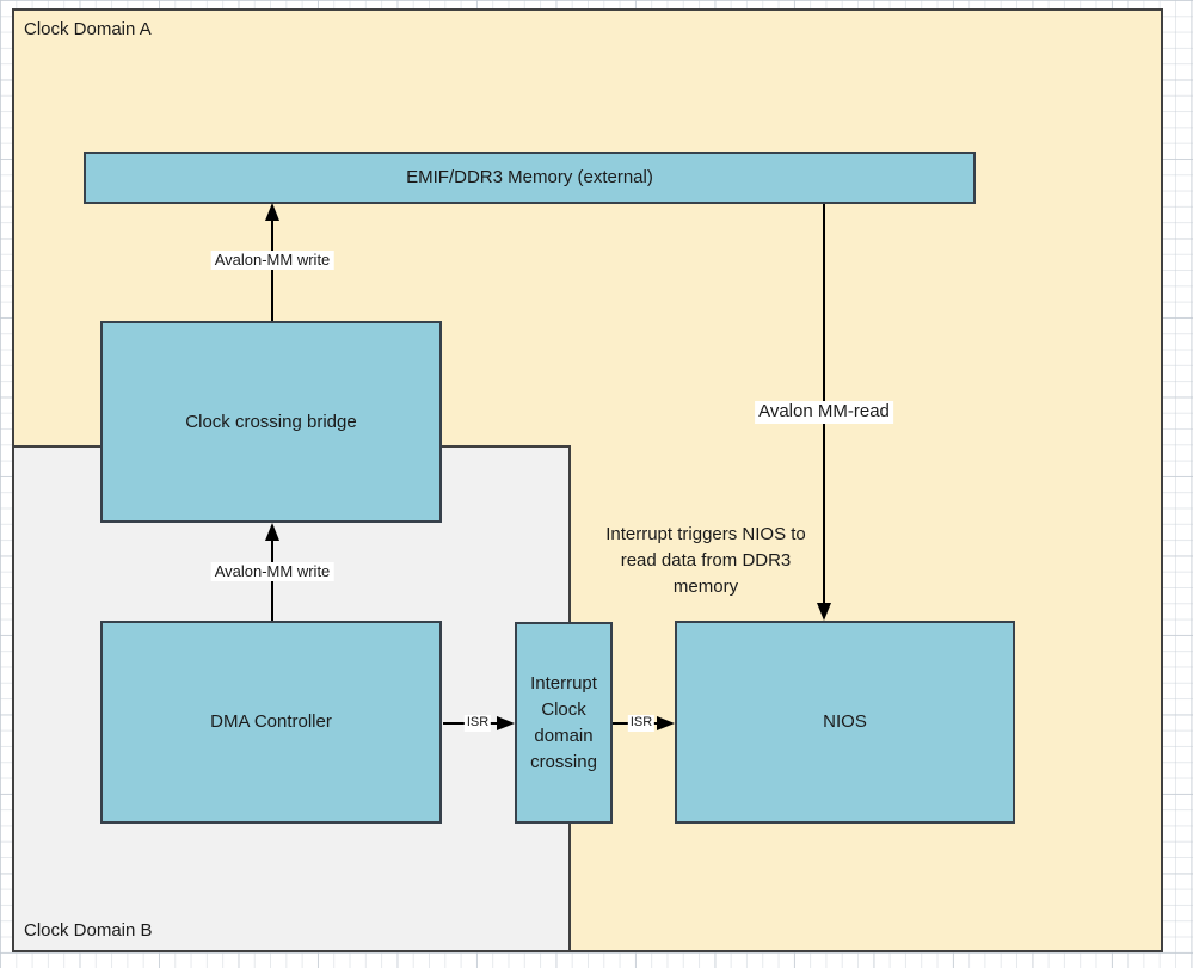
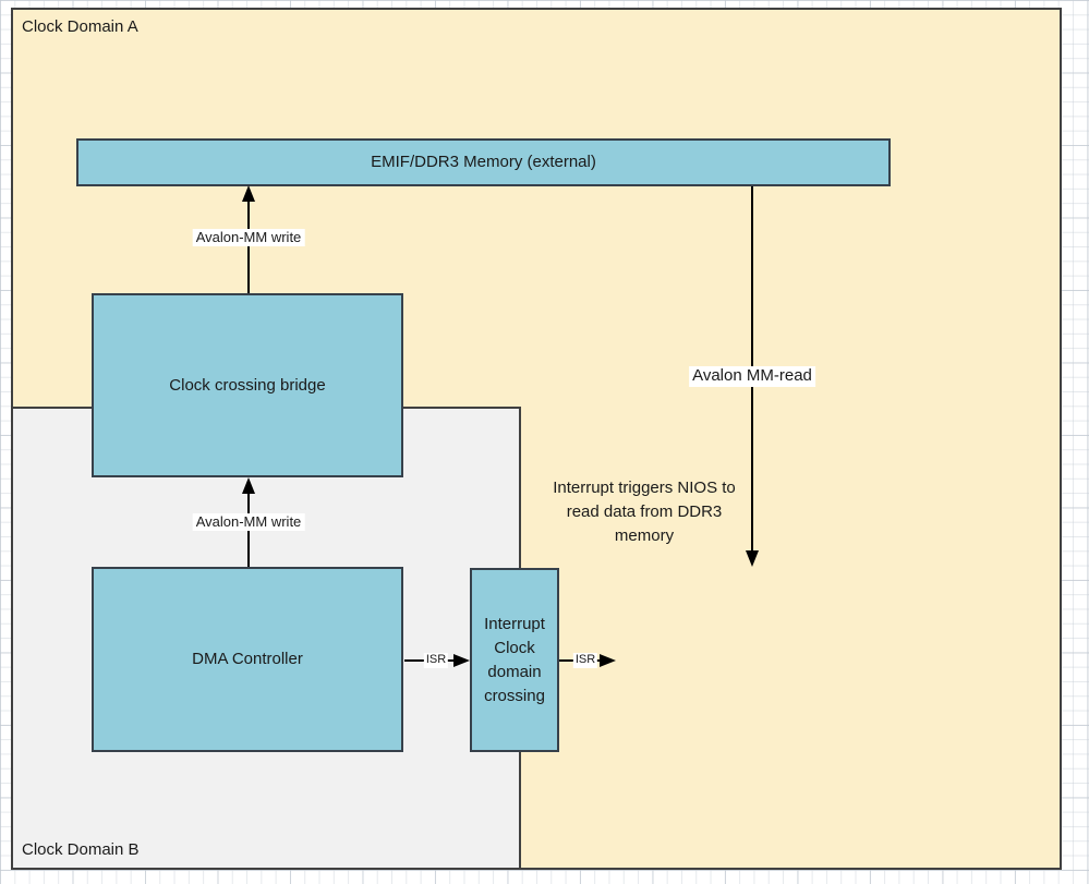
  Clock Domain A
  Clock Domain B
  EMIF/DDR3 Memory (external)
  Clock crossing bridge
  DMA Controller
  Interrupt Clock domain crossing
- NIOS
  Avalon-MM write
  Avalon-MM write
  Avalon MM-read
  ISR
  ISR
  Interrupt triggers NIOS to read data from DDR3 memory
